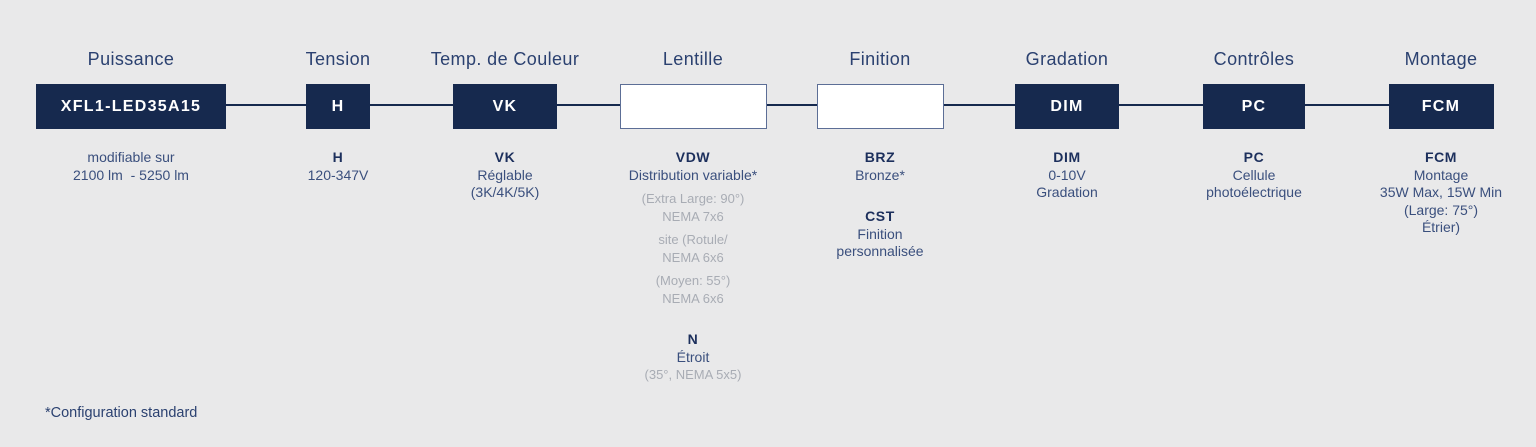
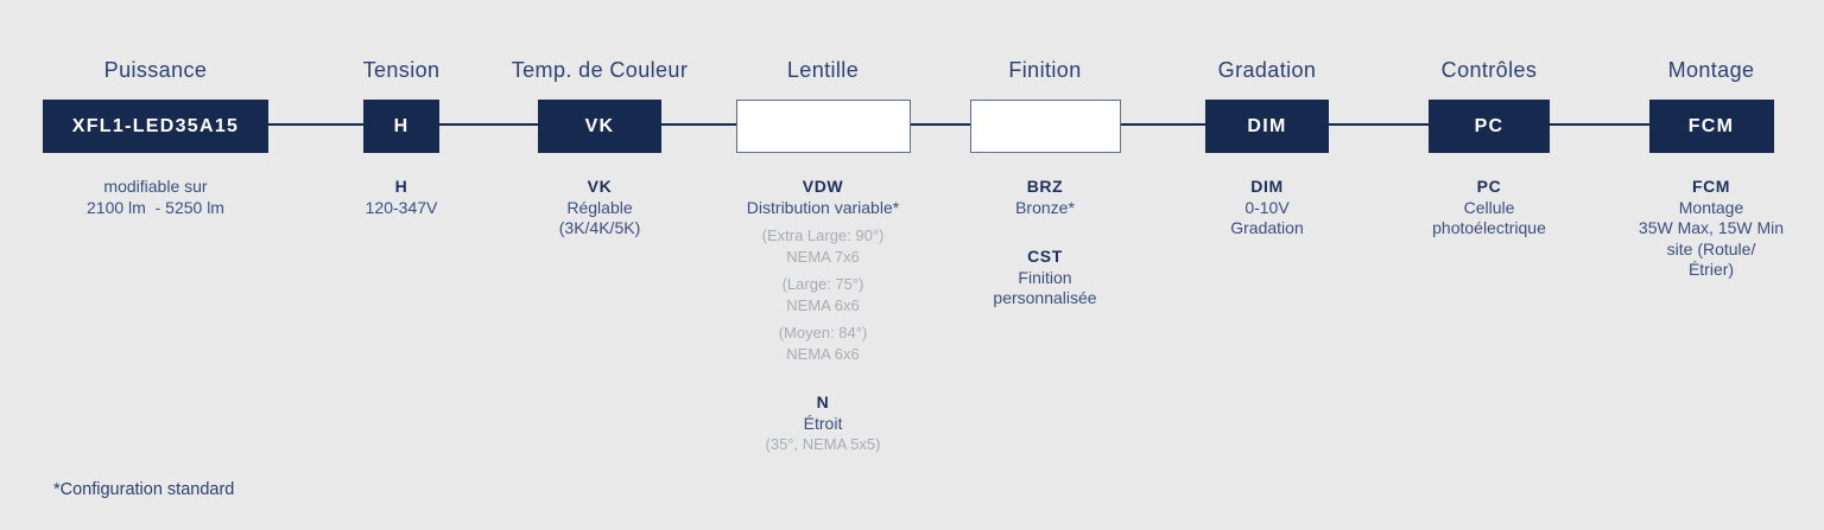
  Puissance
  XFL1-LED35A15
  modifiable sur
  2100 lm - 5250 lm
  Tension
  H
  H
  120-347V
  Temp. de Couleur
  VK
  VK
  Réglable
  (3K/4K/5K)
  Lentille
  VDW
  Distribution variable*
  (Extra Large: 90°)
  NEMA 7x6
- site (Rotule/
+ (Large: 75°)
  NEMA 6x6
- (Moyen: 55°)
+ (Moyen: 84°)
  NEMA 6x6
  N
  Étroit
  (35°, NEMA 5x5)
  Finition
  BRZ
  Bronze*
  CST
  Finition
  personnalisée
  Gradation
  DIM
  DIM
  0-10V
  Gradation
  Contrôles
  PC
  PC
  Cellule
  photoélectrique
  Montage
  FCM
  FCM
  Montage
  35W Max, 15W Min
- (Large: 75°)
+ site (Rotule/
  Étrier)
  *Configuration standard
